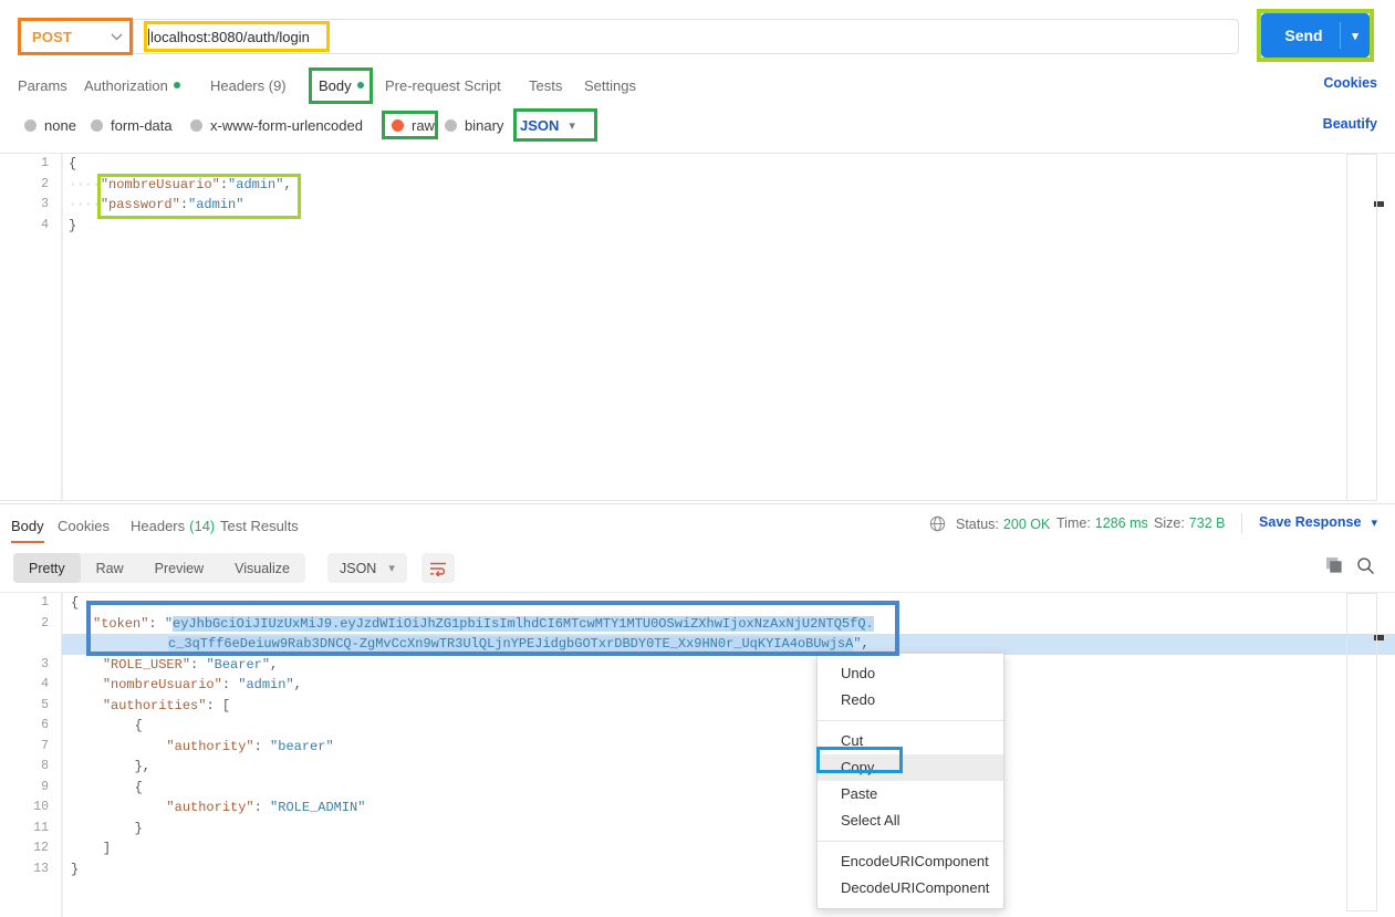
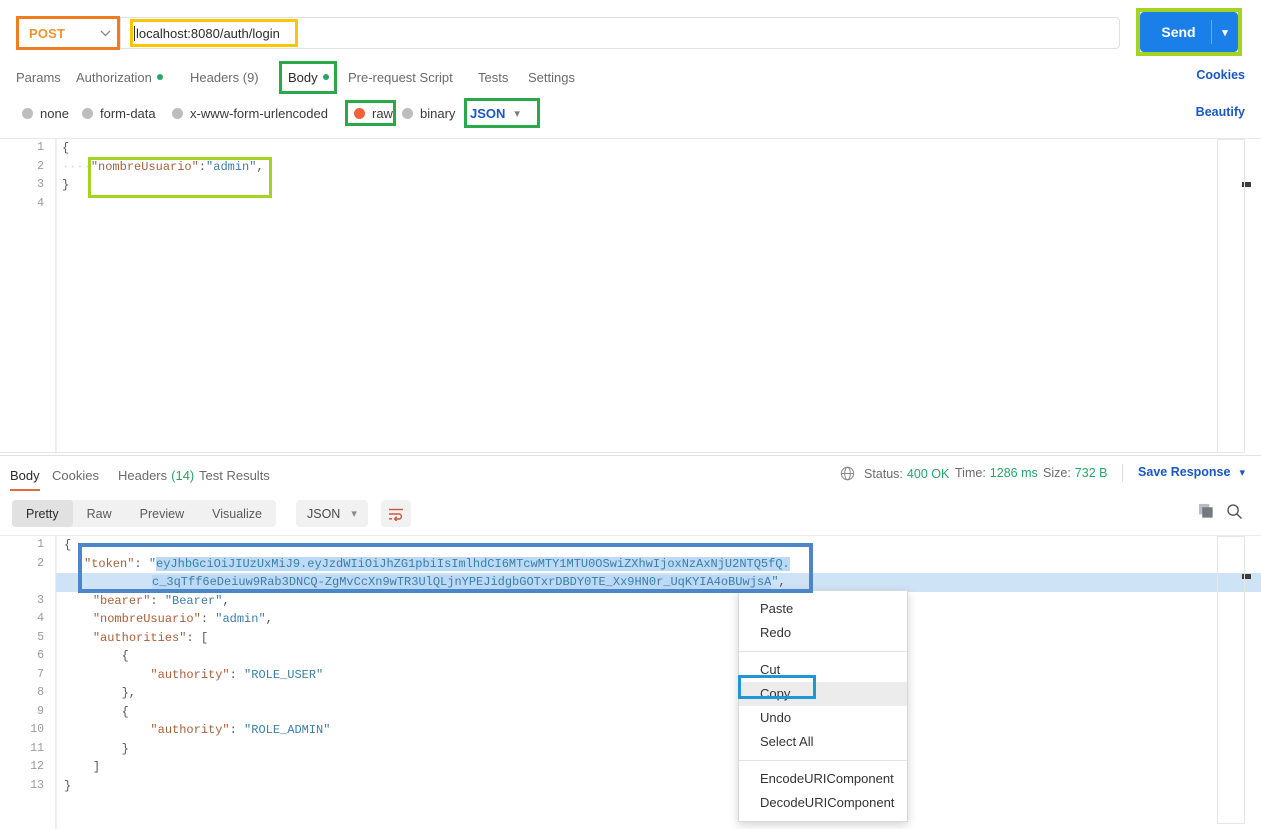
  POST
  localhost:8080/auth/login
  Send
  ▾
  Params
  Authorization
  Headers (9)
  Body
  Pre-request Script
  Tests
  Settings
  Cookies
  Beautify
  none
  form-data
  x-www-form-urlencoded
  raw
  binary
  JSON
  ▾
  1
  2
  3
  4
  {
  ····"nombreUsuario":"admin",
- ····"password":"admin"
  }
  Body
  Cookies
  Headers
  (14)
  Test Results
  Status:
- 200 OK
+ 400 OK
  Time:
  1286 ms
  Size:
  732 B
  Save Response
  ▾
  Pretty
  Raw
  Preview
  Visualize
  JSON
  ▾
  1
  2
  3
  4
  5
  6
  7
  8
  9
  10
  11
  12
  13
  {
  "token": "eyJhbGciOiJIUzUxMiJ9.eyJzdWIiOiJhZG1pbiIsImlhdCI6MTcwMTY1MTU0OSwiZXhwIjoxNzAxNjU2NTQ5fQ.
  c_3qTff6eDeiuw9Rab3DNCQ-ZgMvCcXn9wTR3UlQLjnYPEJidgbGOTxrDBDY0TE_Xx9HN0r_UqKYIA4oBUwjsA",
- "ROLE_USER": "Bearer",
+ "bearer": "Bearer",
  "nombreUsuario": "admin",
  "authorities": [
  {
- "authority": "bearer"
+ "authority": "ROLE_USER"
  },
  {
  "authority": "ROLE_ADMIN"
  }
  ]
  }
- Undo
+ Paste
  Redo
  Cut
  Copy
- Paste
+ Undo
  Select All
  EncodeURIComponent
  DecodeURIComponent
